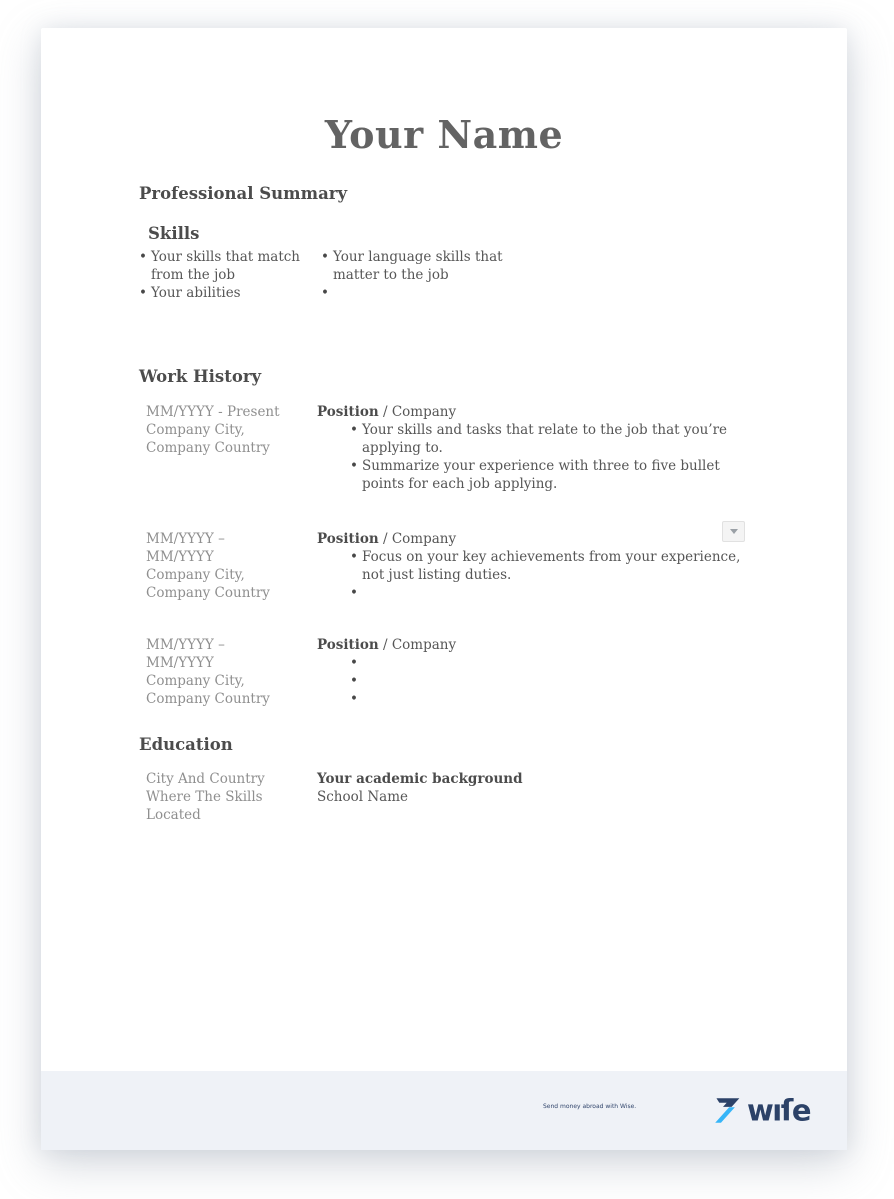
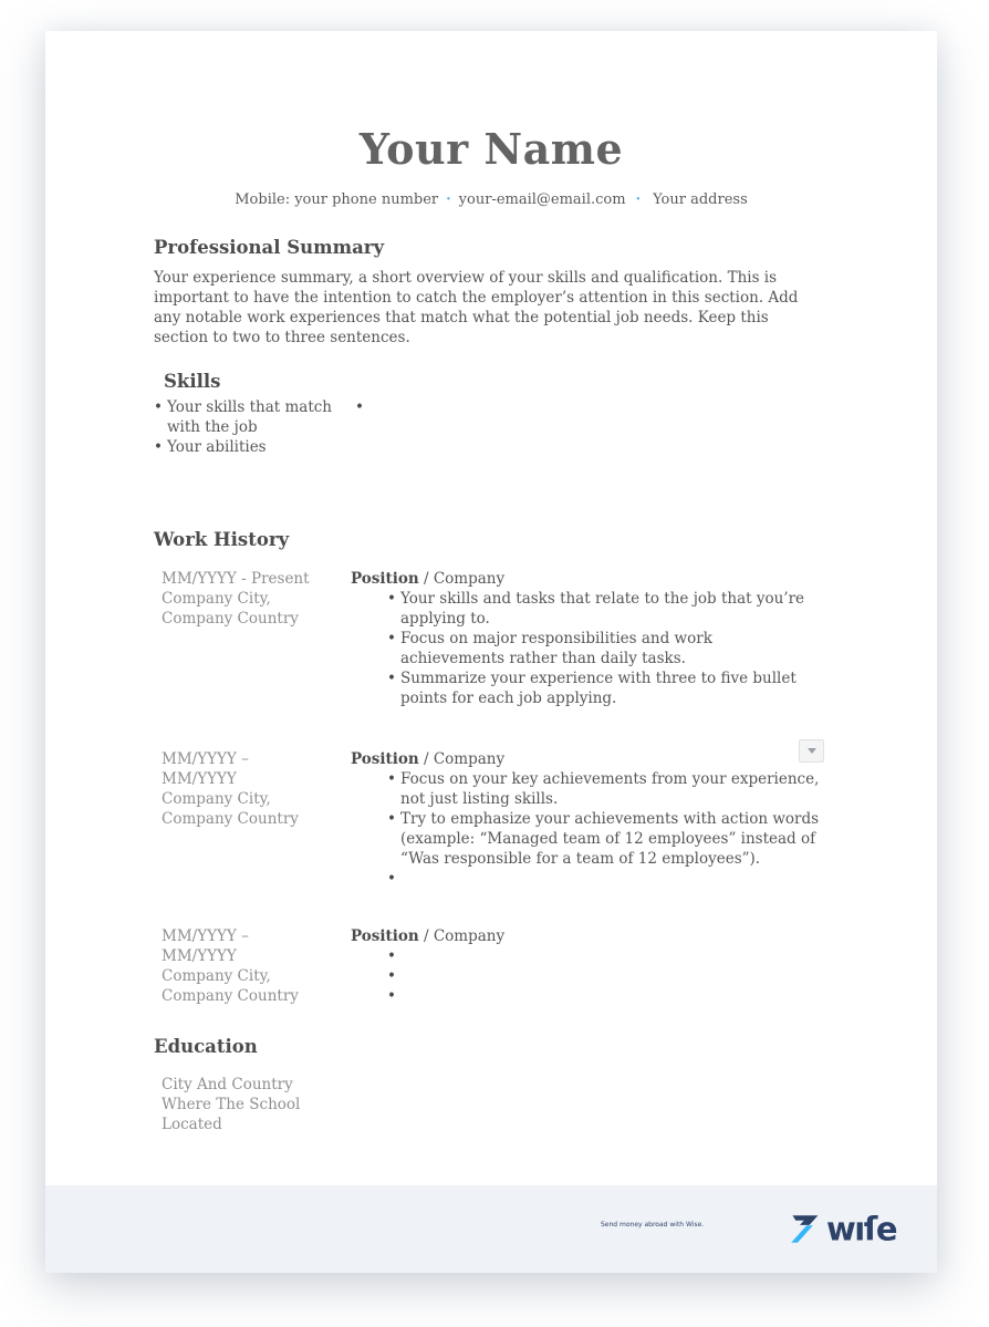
  Your Name
+ Mobile: your phone number · your-email@email.com · Your address
  Professional Summary
+ Your experience summary, a short overview of your skills and qualification. This is important to have the intention to catch the employer’s attention in this section. Add any notable work experiences that match what the potential job needs. Keep this section to two to three sentences.
  Skills
- Your skills that match from the job
+ Your skills that match with the job
  Your abilities
- Your language skills that matter to the job
  Work History
  MM/YYYY - Present
  Company City, Company Country
  Position / Company
  Your skills and tasks that relate to the job that you’re applying to.
+ Focus on major responsibilities and work achievements rather than daily tasks.
  Summarize your experience with three to five bullet points for each job applying.
  MM/YYYY – MM/YYYY
  Company City, Company Country
  Position / Company
- Focus on your key achievements from your experience, not just listing duties.
+ Focus on your key achievements from your experience, not just listing skills.
+ Try to emphasize your achievements with action words (example: “Managed team of 12 employees” instead of “Was responsible for a team of 12 employees”).
  MM/YYYY – MM/YYYY
  Company City, Company Country
  Position / Company
  Education
- City And Country Where The Skills Located
+ City And Country Where The School Located
- Your academic background
- School Name
  wıſe
